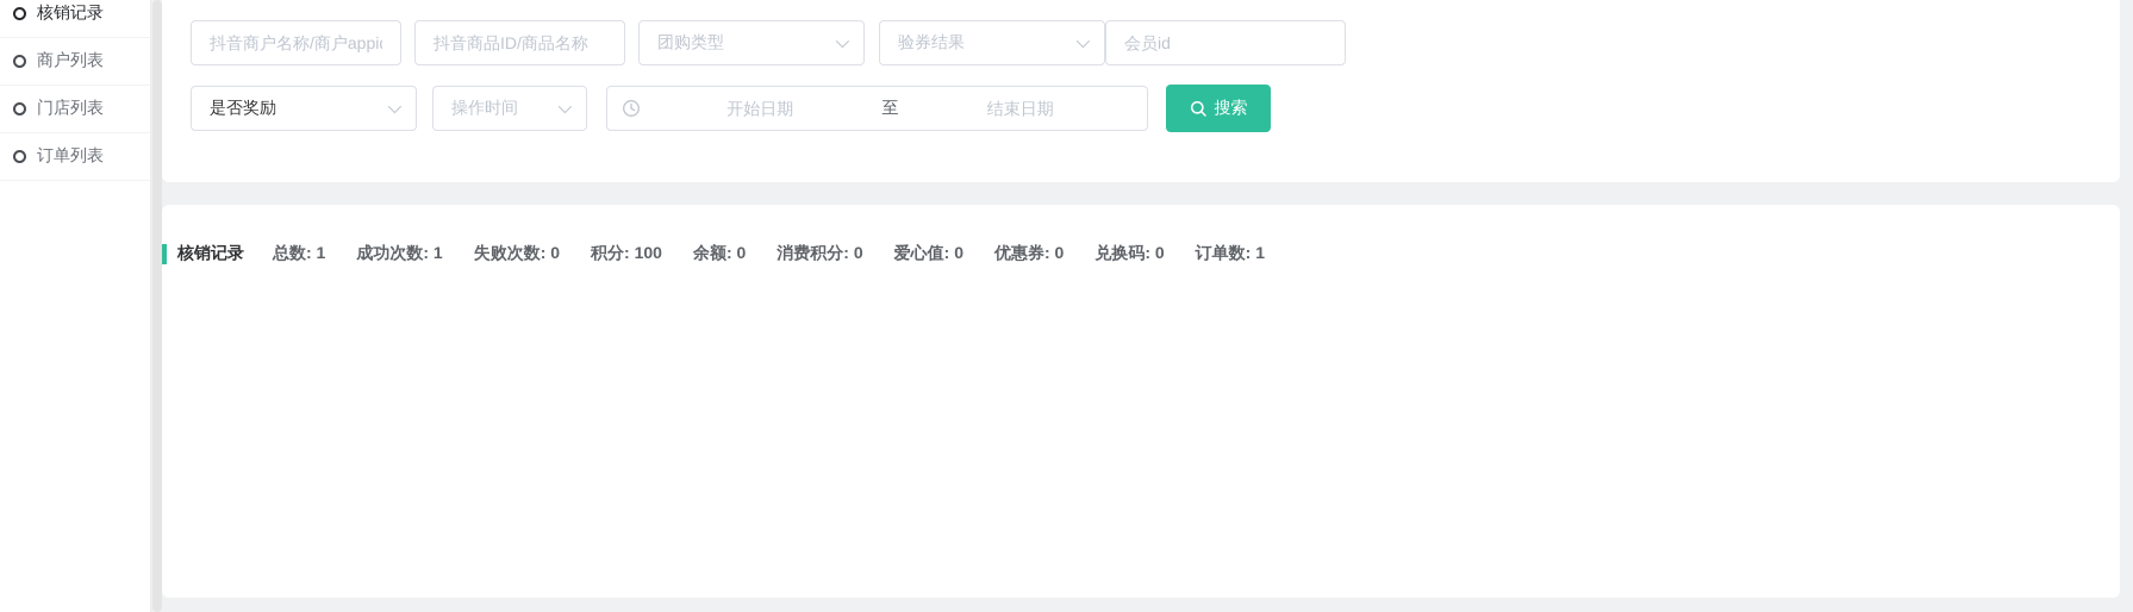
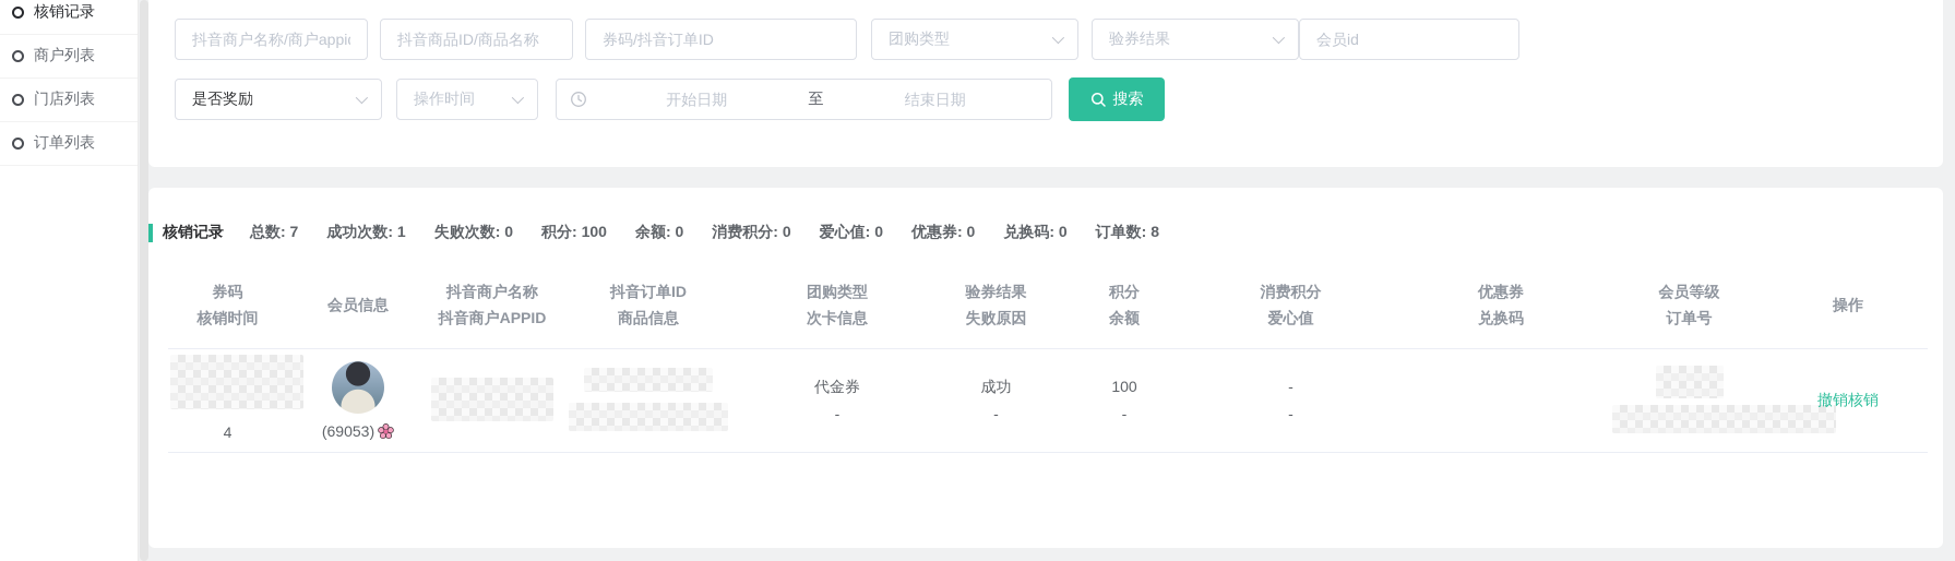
  核销记录
  商户列表
  门店列表
  订单列表
  抖音商户名称/商户appi
  抖音商品ID/商品名称
+ 券码/抖音订单ID
  团购类型
  验券结果
  会员id
  是否奖励
  操作时间
  开始日期
  至
  结束日期
  搜索
  核销记录
- 总数: 1
+ 总数: 7
  成功次数: 1
  失败次数: 0
  积分: 100
  余额: 0
  消费积分: 0
  爱心值: 0
  优惠券: 0
  兑换码: 0
- 订单数: 1
+ 订单数: 8
+ 券码核销时间	会员信息	抖音商户名称抖音商户APPID	抖音订单ID商品信息	团购类型次卡信息	验券结果失败原因	积分余额	消费积分爱心值	优惠券兑换码	会员等级订单号	操作
+ 4	(69053)			代金券 -	成功 -	100 -	- -			撤销核销
